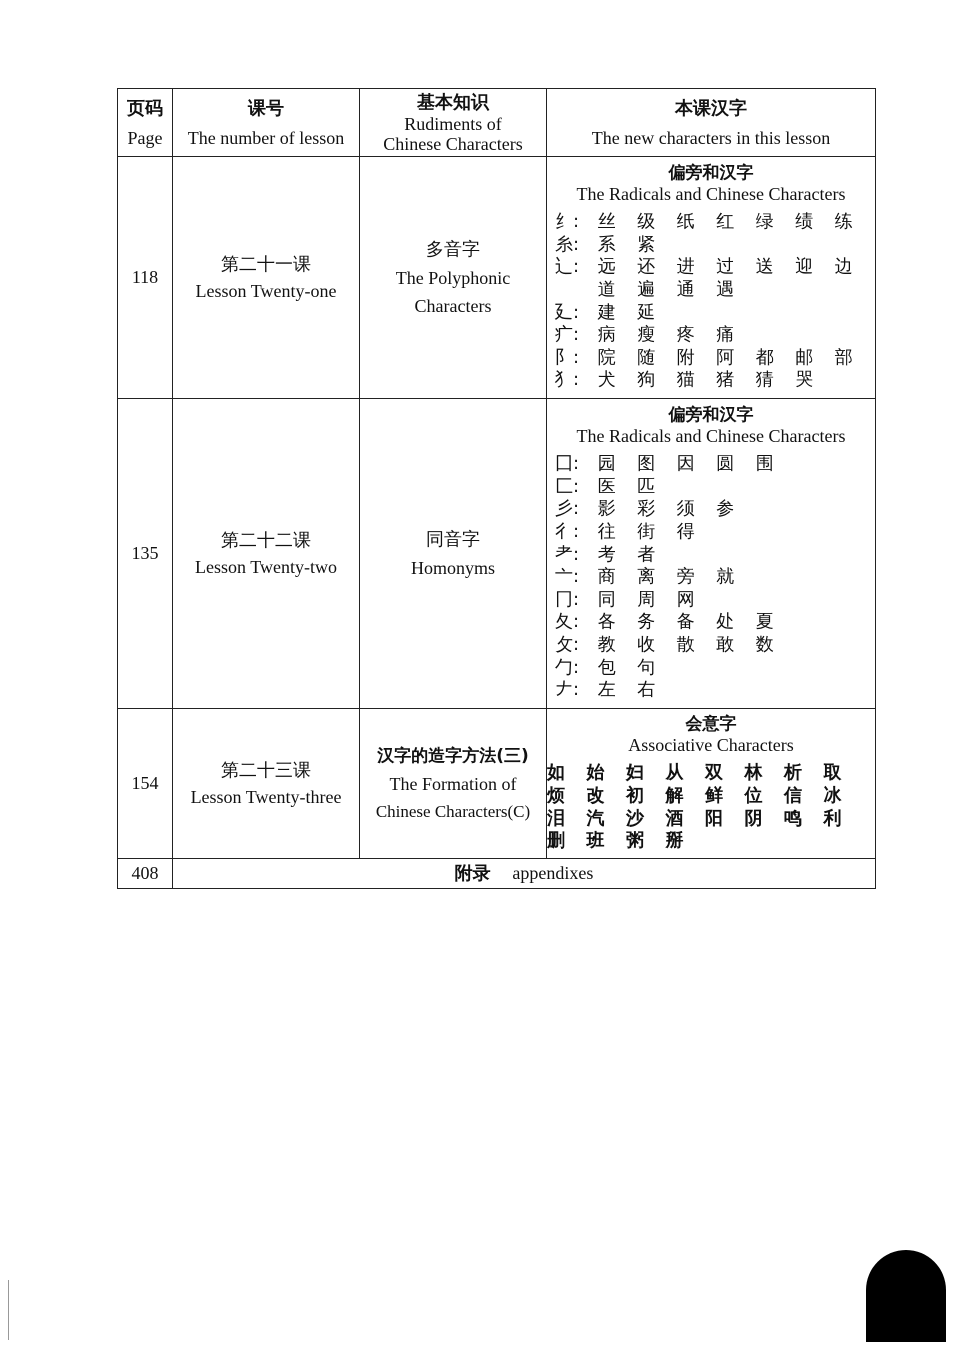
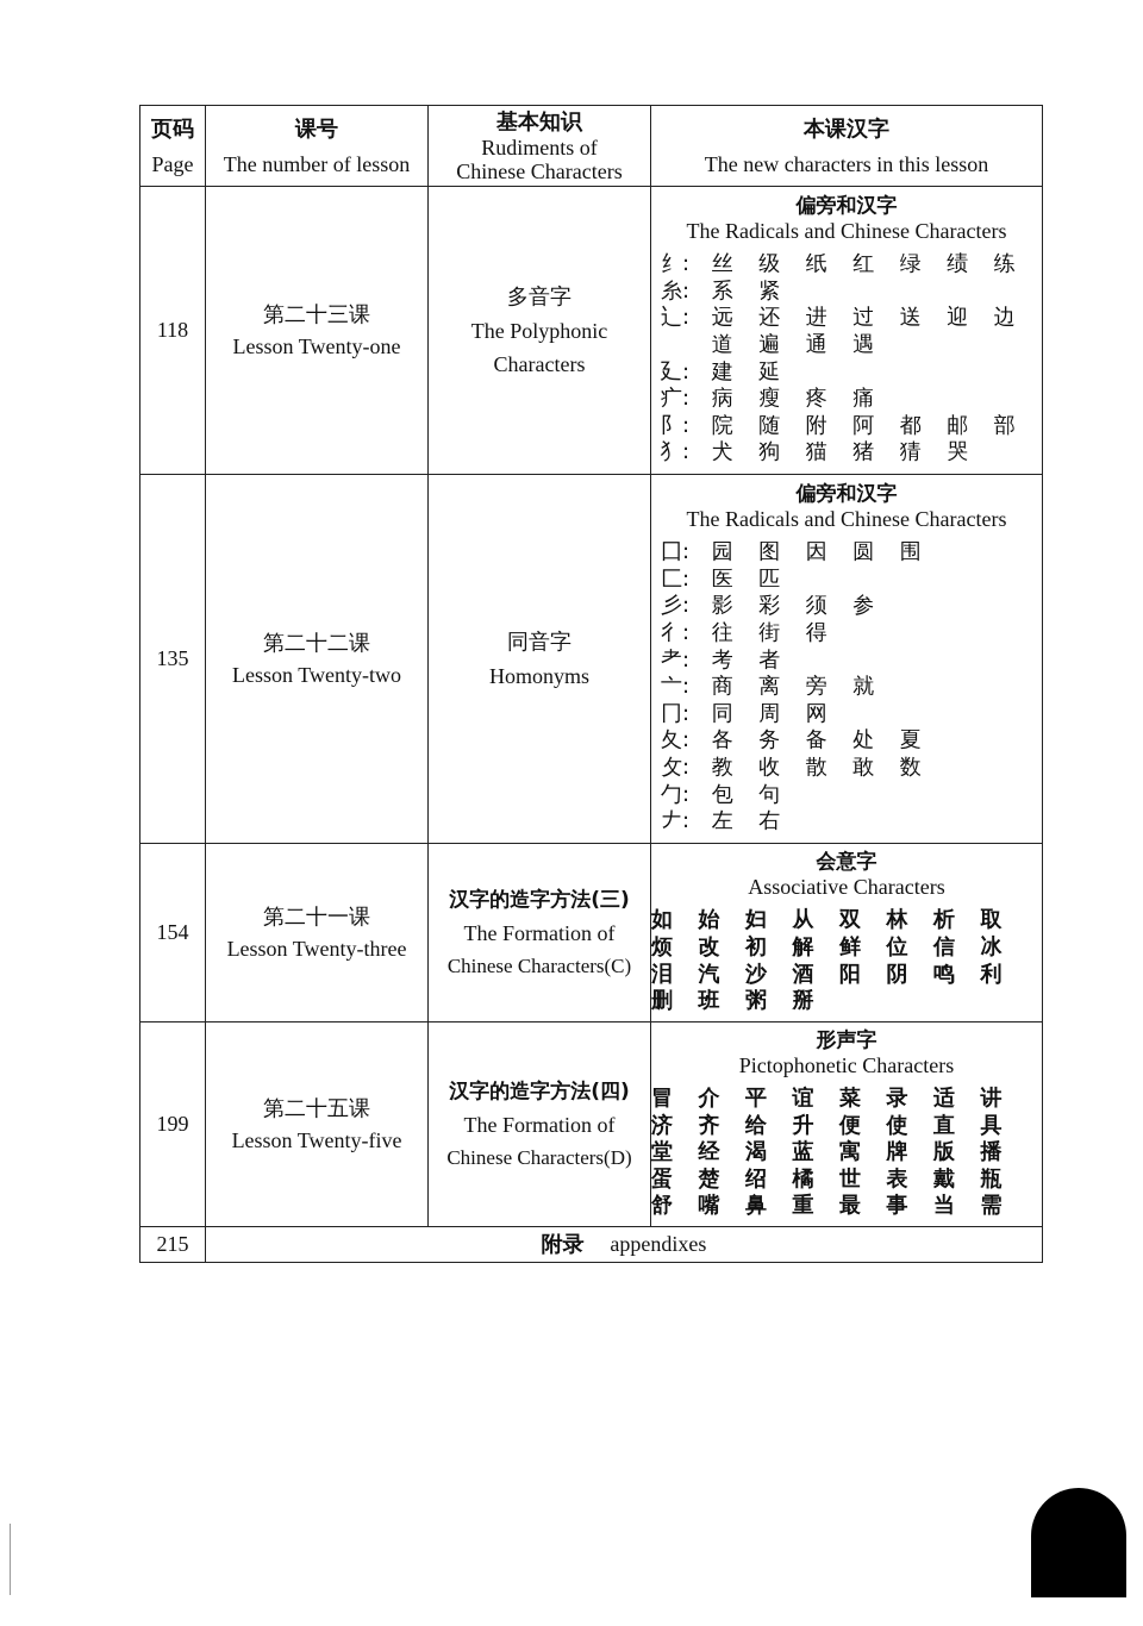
  页码 Page	课号 The number of lesson	基本知识 Rudiments of Chinese Characters	本课汉字 The new characters in this lesson
- 118	第二十一课 Lesson Twenty-one	多音字 The Polyphonic Characters	偏旁和汉字 The Radicals and Chinese Characters 纟: 丝 级 纸 红 绿 绩 练糸: 系 紧辶: 远 还 进 过 送 迎 边道 遍 通 遇廴: 建 延疒: 病 瘦 疼 痛阝: 院 随 附 阿 都 邮 部犭: 犬 狗 猫 猪 猜 哭
+ 118	第二十三课 Lesson Twenty-one	多音字 The Polyphonic Characters	偏旁和汉字 The Radicals and Chinese Characters 纟: 丝 级 纸 红 绿 绩 练糸: 系 紧辶: 远 还 进 过 送 迎 边道 遍 通 遇廴: 建 延疒: 病 瘦 疼 痛阝: 院 随 附 阿 都 邮 部犭: 犬 狗 猫 猪 猜 哭
  135	第二十二课 Lesson Twenty-two	同音字 Homonyms	偏旁和汉字 The Radicals and Chinese Characters 囗: 园 图 因 圆 围匚: 医 匹彡: 影 彩 须 参彳: 往 街 得耂: 考 者亠: 商 离 旁 就冂: 同 周 网夂: 各 务 备 处 夏攵: 教 收 散 敢 数勹: 包 句𠂇: 左 右
- 154	第二十三课 Lesson Twenty-three	汉字的造字方法(三) The Formation of Chinese Characters(C)	会意字 Associative Characters 如 始 妇 从 双 林 析 取烦 改 初 解 鲜 位 信 冰泪 汽 沙 酒 阳 阴 鸣 利删 班 粥 掰
+ 154	第二十一课 Lesson Twenty-three	汉字的造字方法(三) The Formation of Chinese Characters(C)	会意字 Associative Characters 如 始 妇 从 双 林 析 取烦 改 初 解 鲜 位 信 冰泪 汽 沙 酒 阳 阴 鸣 利删 班 粥 掰
+ 199	第二十五课 Lesson Twenty-five	汉字的造字方法(四) The Formation of Chinese Characters(D)	形声字 Pictophonetic Characters 冒 介 平 谊 菜 录 适 讲济 齐 给 升 便 使 直 具堂 经 渴 蓝 寓 牌 版 播蛋 楚 绍 橘 世 表 戴 瓶舒 嘴 鼻 重 最 事 当 需
- 408	附录 appendixes
+ 215	附录 appendixes
